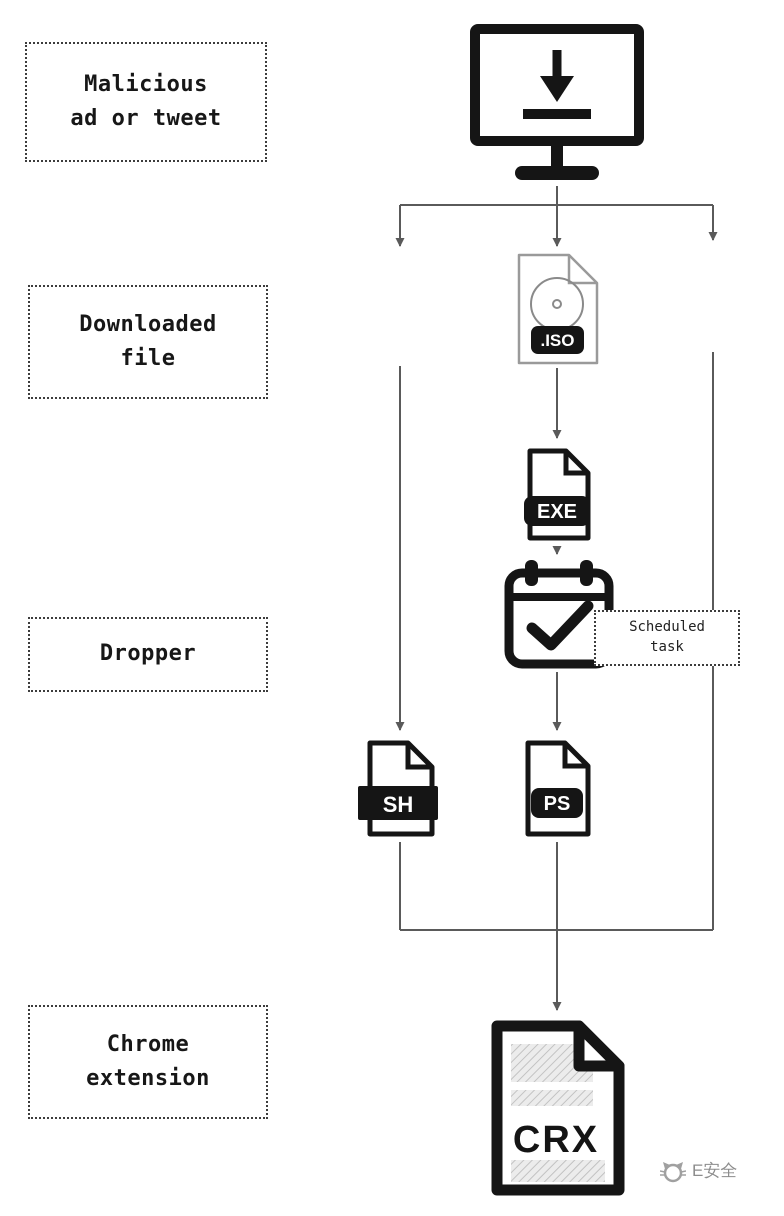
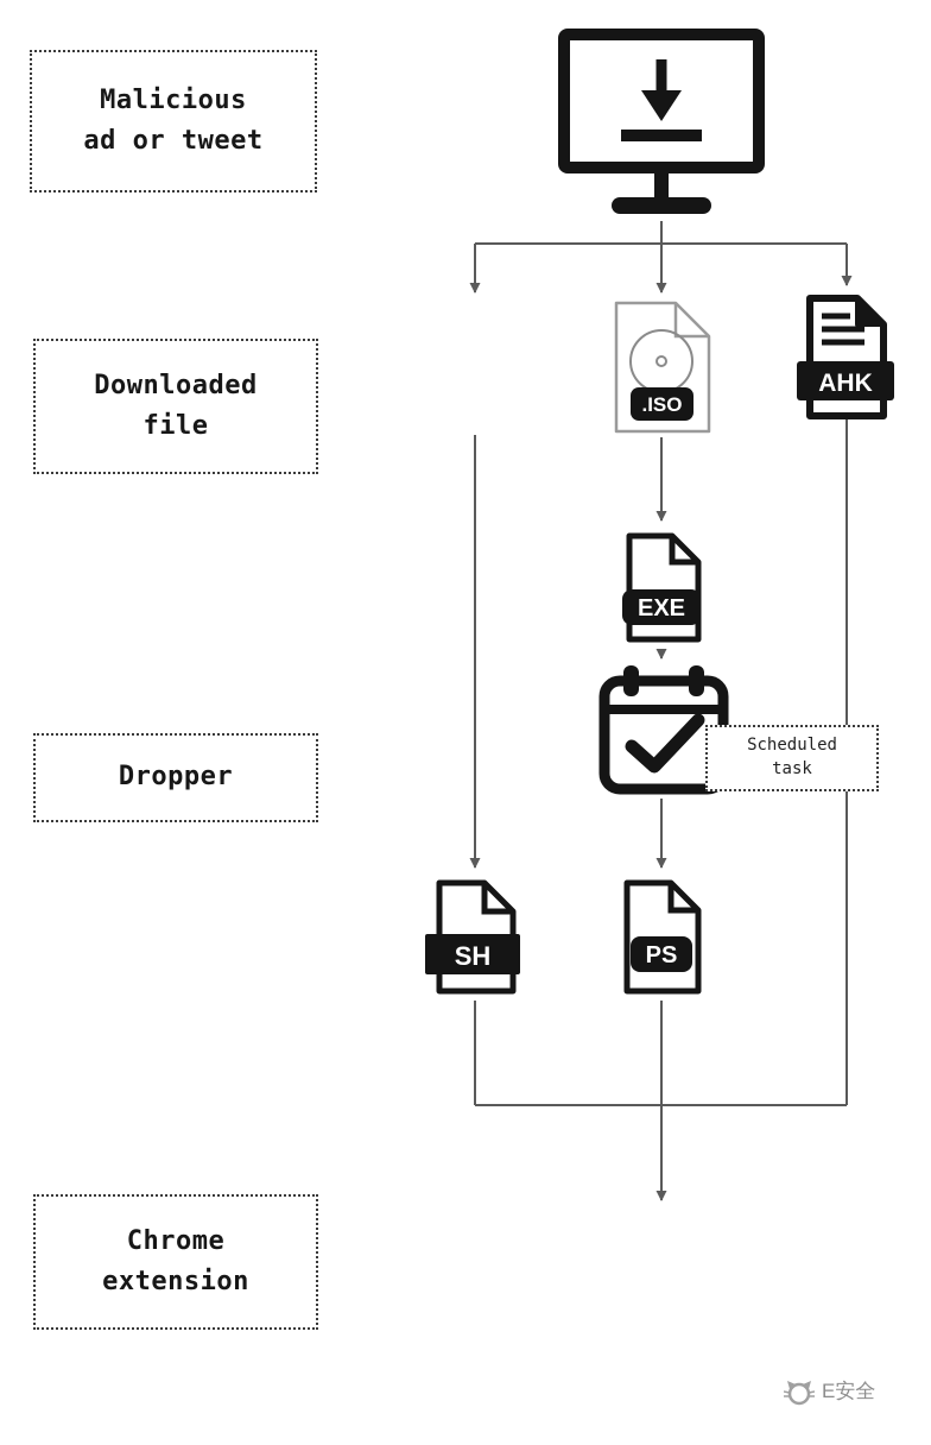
  Malicious
  ad or tweet
  Downloaded
  file
  Dropper
  Chrome
  extension
  .ISO
+ AHK
  EXE
  Scheduled
  task
  SH
  PS
- CRX
  E安全
